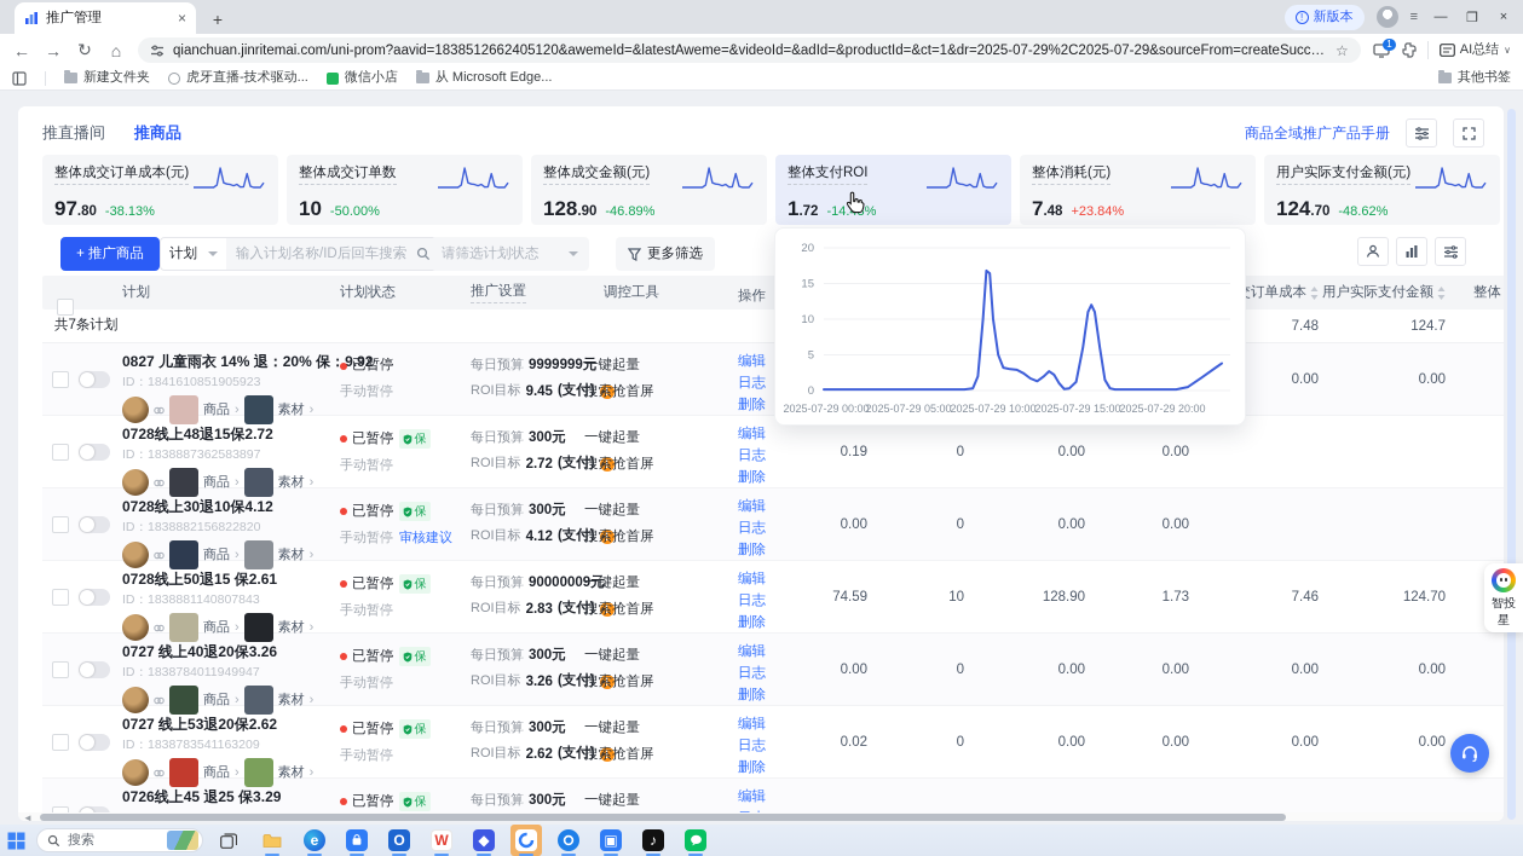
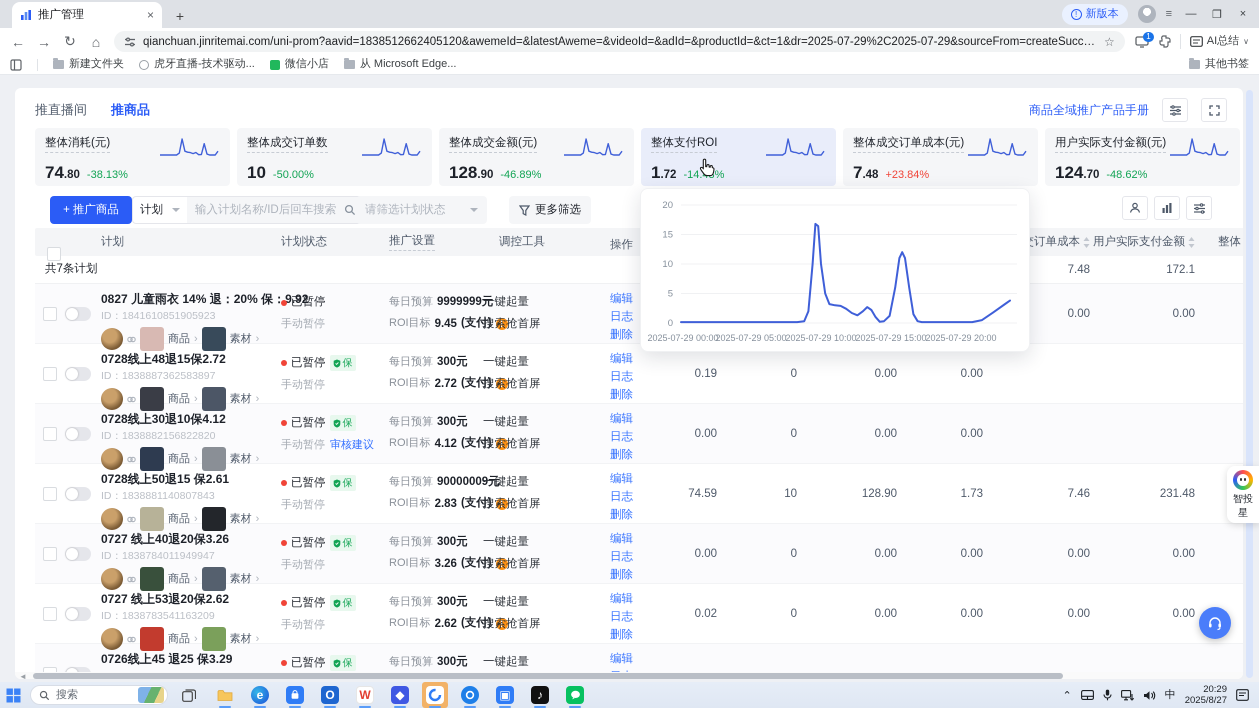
  推广管理
  ×
  +
  !
  新版本
  ≡
  —
  ❐
  ×
  ←
  →
  ↻
  ⌂
  qianchuan.jinritemai.com/uni-prom?aavid=1838512662405120&awemeId=&latestAweme=&videoId=&adId=&productId=&ct=1&dr=2025-07-29%2C2025-07-29&sourceFrom=createSucces
  ☆
  1
  AI总结
  ∨
  新建文件夹
  虎牙直播-技术驱动...
  微信小店
  从 Microsoft Edge...
  其他书签
  推直播间
  推商品
  商品全域推广产品手册
- 整体成交订单成本(元)
+ 整体消耗(元)
- 97
+ 74
  .80
  -38.13%
  整体成交订单数
  10
  -50.00%
  整体成交金额(元)
  128
  .90
  -46.89%
  整体支付ROI
  1
  .72
  -14.%
- 整体消耗(元)
+ 整体成交订单成本(元)
  7
  .48
  +23.84%
  用户实际支付金额(元)
  124
  .70
  -48.62%
  +
  推广商品
  计划
  输入计划名称/ID后回车搜索
  请筛选计划状态
  更多筛选
  计划
  计划状态
  推广设置
  调控工具
  操作
  用户实际支付金额
  整体
  共7条计划
  7.48
- 124.7
+ 172.1
  0827 儿童雨衣 14% 退：20% 保：
  ID：1841610851905923
  商品
  ›
  素材
  ›
  已暂停
  手动暂停
  每日预算
  9999999元
  ROI目标
  9.45
  (支付)
  !
  一键起量
  搜索抢首屏
  编辑
  日志
  删除
  0.00
  0.00
  0728线上48退15保2.72
  ID：1838887362583897
  商品
  ›
  素材
  ›
  已暂停
  保
  手动暂停
  每日预算
  300元
  ROI目标
  2.72
  (支付)
  !
  一键起量
  搜索抢首屏
  编辑
  日志
  删除
  0.19
  0
  0.00
  0.00
  0728线上30退10保4.12
  ID：1838882156822820
  商品
  ›
  素材
  ›
  已暂停
  保
  手动暂停
  审核建议
  每日预算
  300元
  ROI目标
  4.12
  (支付)
  !
  一键起量
  搜索抢首屏
  编辑
  日志
  删除
  0.00
  0
  0.00
  0.00
  0728线上50退15 保2.61
  ID：1838881140807843
  商品
  ›
  素材
  ›
  已暂停
  保
  手动暂停
  每日预算
  90000009元
  ROI目标
  2.83
  (支付)
  !
  一键起量
  搜索抢首屏
  编辑
  日志
  删除
  74.59
  10
  128.90
  1.73
  7.46
- 124.70
+ 231.48
  0727 线上40退20保3.26
  ID：1838784011949947
  商品
  ›
  素材
  ›
  已暂停
  保
  手动暂停
  每日预算
  300元
  ROI目标
  3.26
  (支付)
  !
  一键起量
  搜索抢首屏
  编辑
  日志
  删除
  0.00
  0
  0.00
  0.00
  0.00
  0.00
  0727 线上53退20保2.62
  ID：1838783541163209
  商品
  ›
  素材
  ›
  已暂停
  保
  手动暂停
  每日预算
  300元
  ROI目标
  2.62
  (支付)
  !
  一键起量
  搜索抢首屏
  编辑
  日志
  删除
  0.02
  0
  0.00
  0.00
  0.00
  0.00
  0726线上45 退25 保3.29
  已暂停
  保
  每日预算
  300元
  一键起量
  编辑
  ◄
  0
  5
  10
  15
  20
  2025-07-29 00:00
  2025-07-29 05:00
  2025-07-29 10:00
  2025-07-29 15:00
  2025-07-29 20:00
  智投星
  搜索
  e
  O
  W
  ◆
  ▣
  ♪
+ ⌃
+ 中
+ 20:29
+ 2025/8/27
